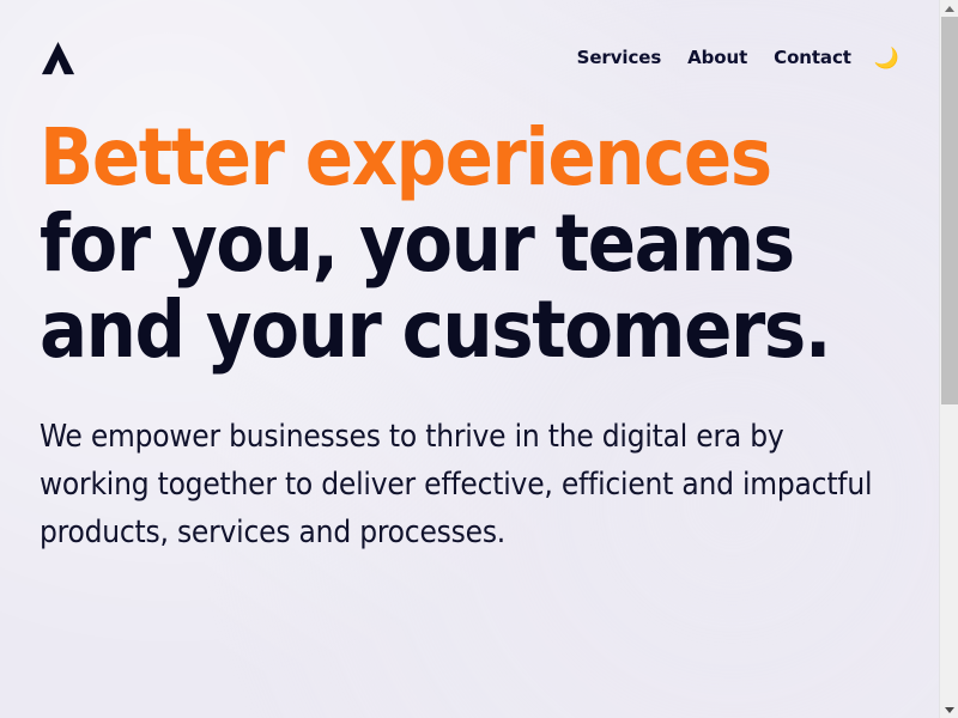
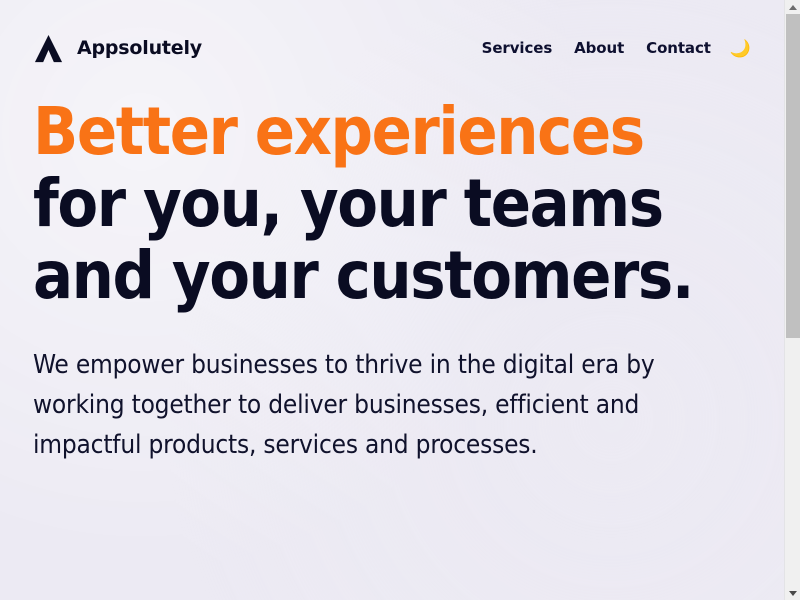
+ Appsolutely
  Services
  About
  Contact
  🌙
  Better experiences for you, your teams and your customers.
- We empower businesses to thrive in the digital era by working together to deliver effective, efficient and impactful products, services and processes.
+ We empower businesses to thrive in the digital era by working together to deliver businesses, efficient and impactful products, services and processes.
